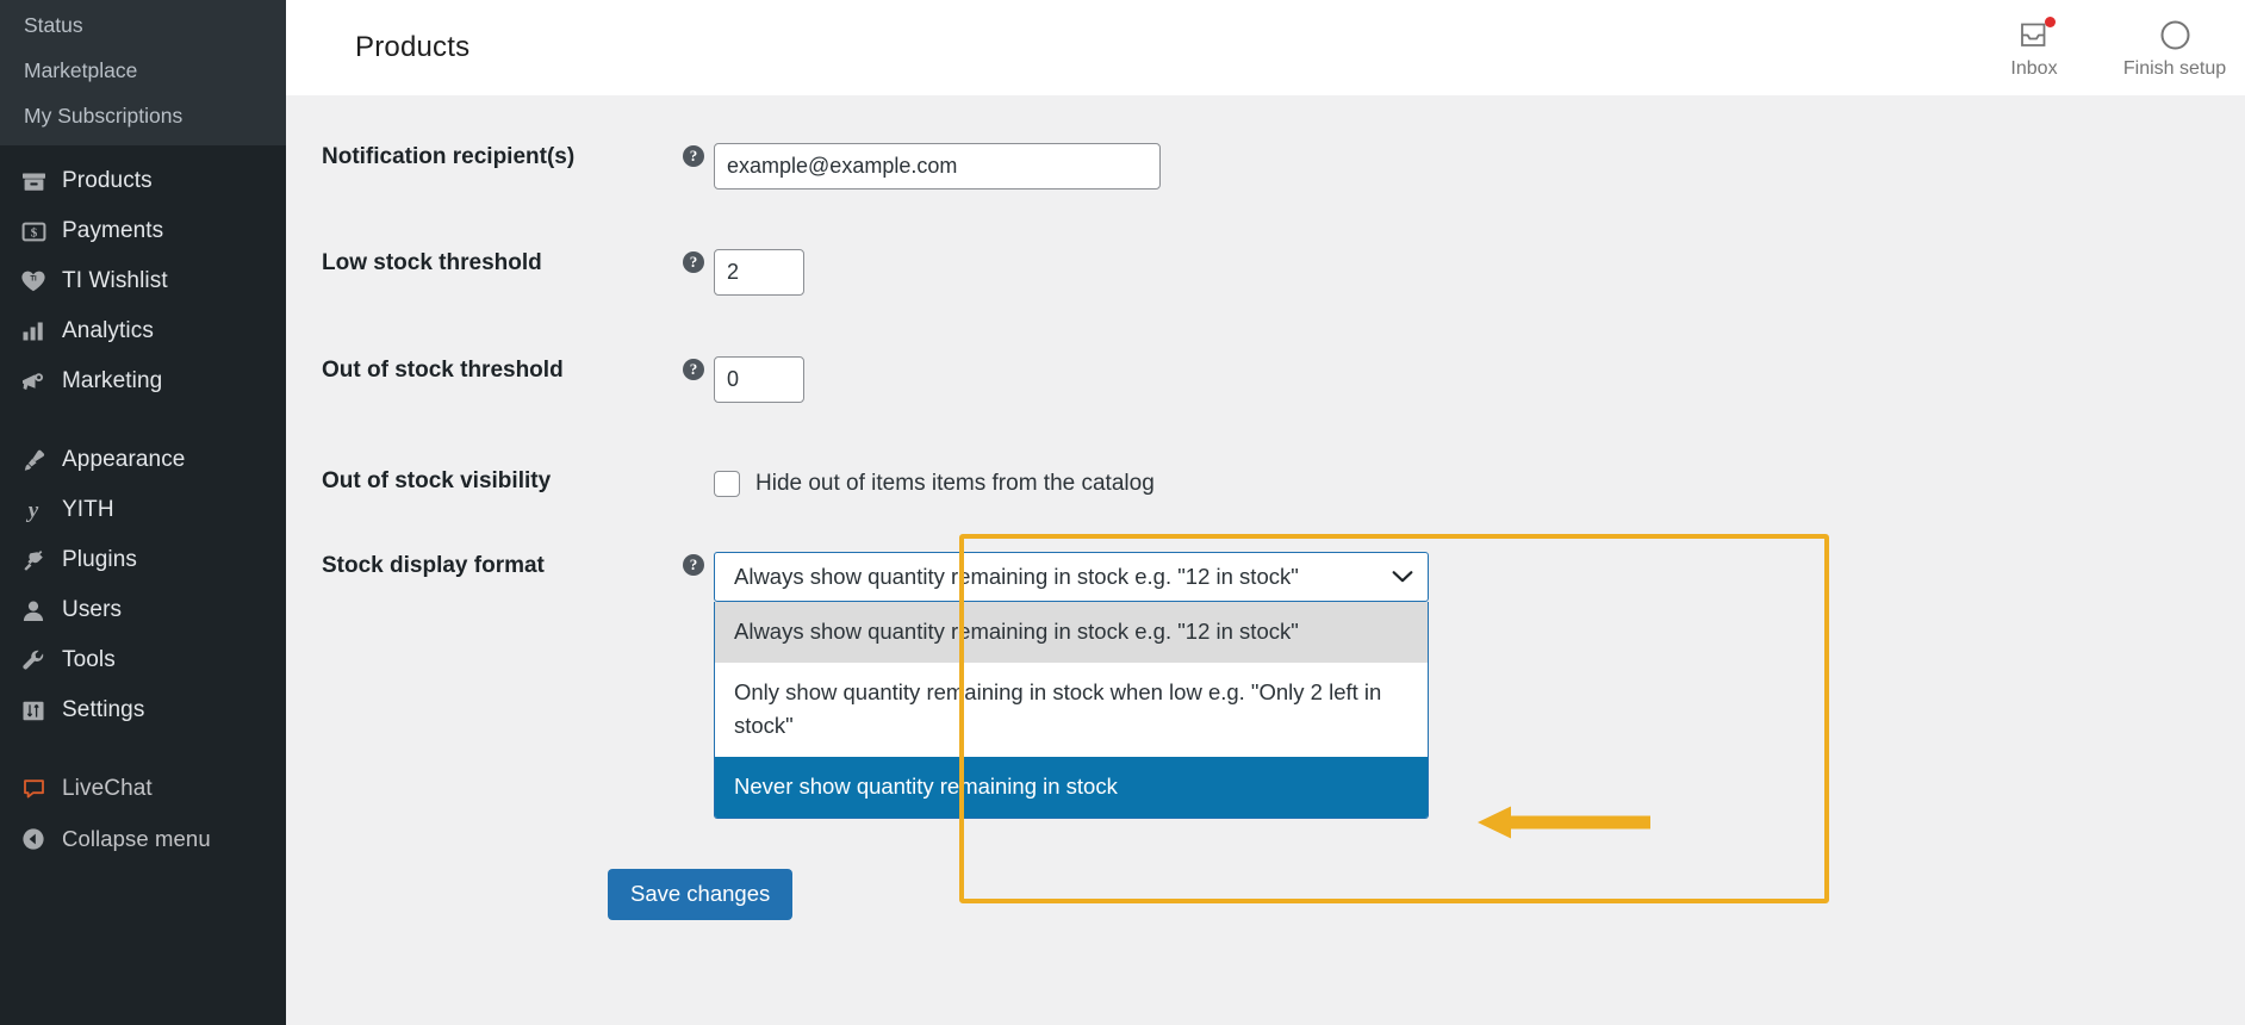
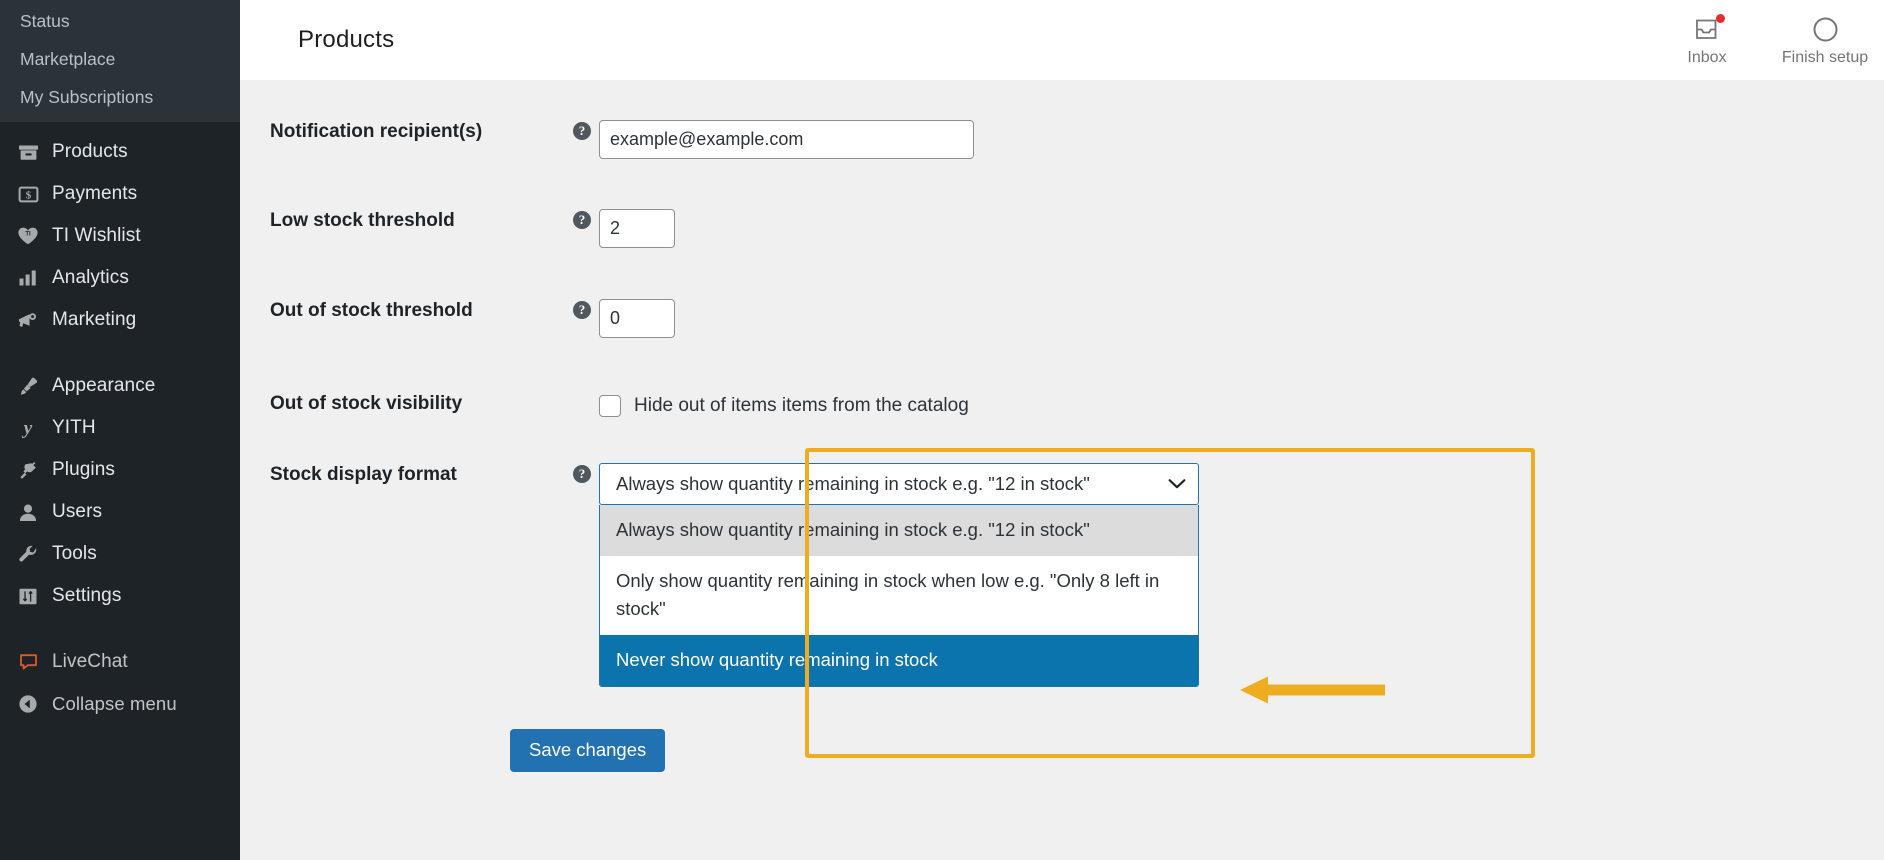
  Status
  Marketplace
  My Subscriptions
  Products
  $
  Payments
  TI Wishlist
  Analytics
  Marketing
  Appearance
  y
  YITH
  Plugins
  Users
  Tools
  Settings
  LiveChat
  Collapse menu
  Products
  Inbox
  Finish setup
  Notification recipient(s)
  ?
  example@example.com
  Low stock threshold
  ?
  2
  Out of stock threshold
  ?
  0
  Out of stock visibility
  Hide out of items items from the catalog
  Stock display format
  ?
  Always show quantity remaining in stock e.g. "12 in stock"
  Always show quantity remaining in stock e.g. "12 in stock"
- Only show quantity remaining in stock when low e.g. "Only 2 left in stock"
+ Only show quantity remaining in stock when low e.g. "Only 8 left in stock"
  Never show quantity remaining in stock
  Save changes
